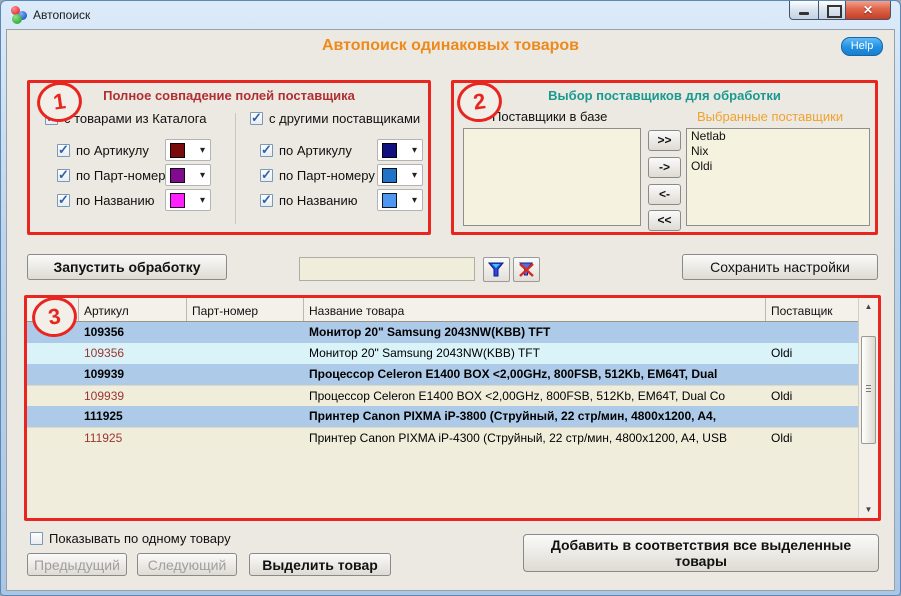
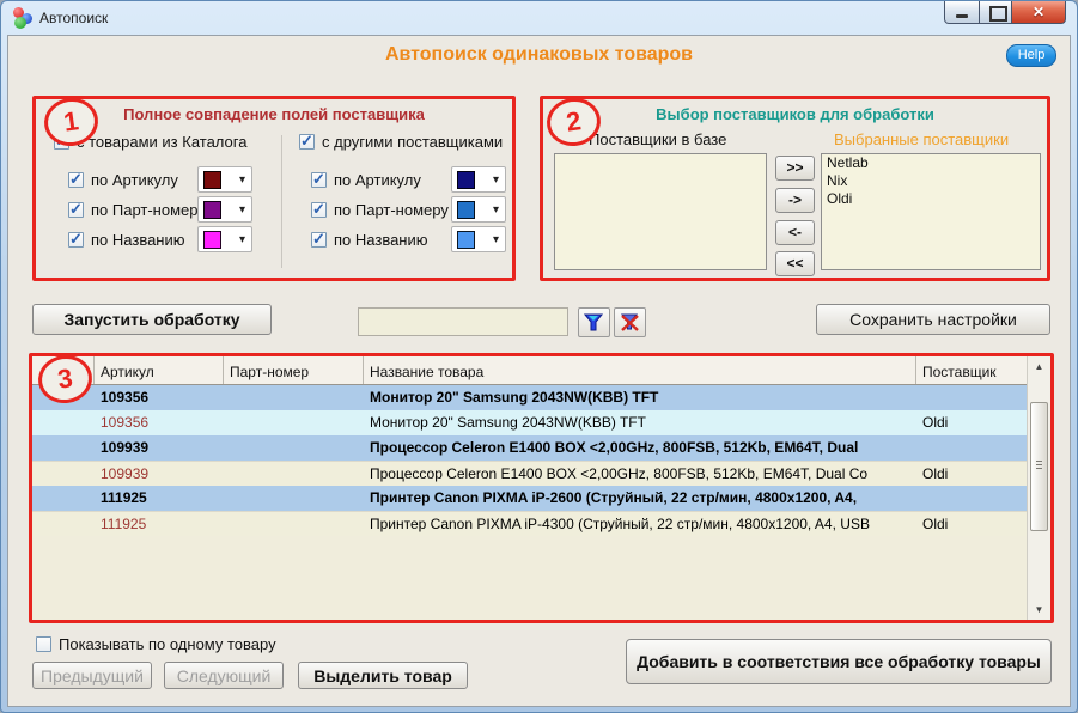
  Автопоиск
  Автопоиск одинаковых товаров
  Help
  Полное совпадение полей поставщика
  товарами из Каталога
  по Артикулу
  по Парт-номер
  по Названию
  с другими поставщиками
  по Артикулу
  по Парт-номеру
  по Названию
  Выбор поставщиков для обработки
  Поставщики в базе
  Выбранные поставщики
  >>
  ->
  <-
  <<
  Netlab
  Nix
  Oldi
  Запустить обработку
  Сохранить настройки
  Артикул
  Парт-номер
  Название товара
  Поставщик
  109356
  Монитор 20" Samsung 2043NW(KBB) TFT
  109356
  Монитор 20" Samsung 2043NW(KBB) TFT
  Oldi
  109939
  Процессор Celeron E1400 BOX <2,00GHz, 800FSB, 512Kb, EM64T, Dual
  109939
  Процессор Celeron E1400 BOX <2,00GHz, 800FSB, 512Kb, EM64T, Dual Co
  Oldi
  111925
- Принтер Canon PIXMA iP-3800 (Струйный, 22 стр/мин, 4800x1200, A4,
+ Принтер Canon PIXMA iP-2600 (Струйный, 22 стр/мин, 4800x1200, A4,
  111925
  Принтер Canon PIXMA iP-4300 (Струйный, 22 стр/мин, 4800x1200, A4, USB
  Oldi
  Показывать по одному товару
  Предыдущий
  Следующий
  Выделить товар
- Добавить в соответствия все выделенные товары
+ Добавить в соответствия все обработку товары
